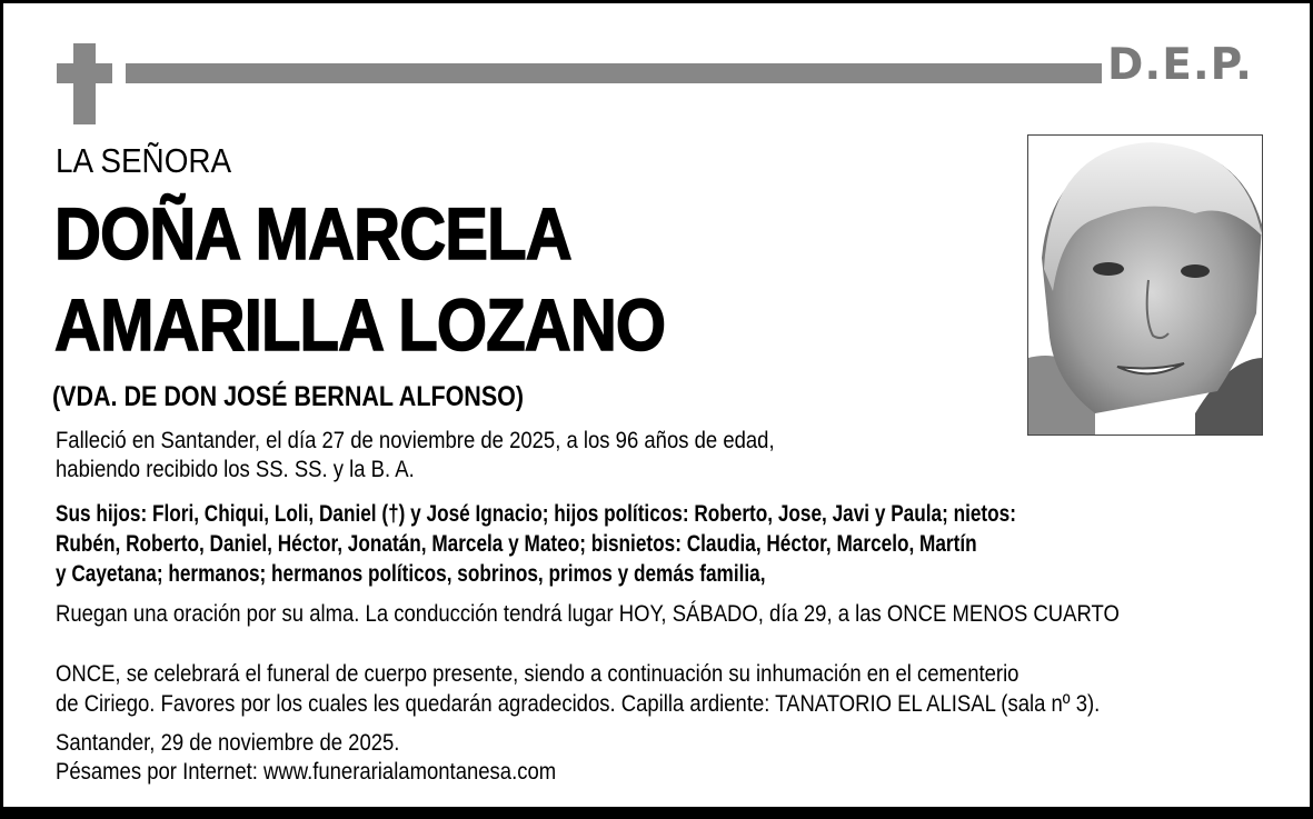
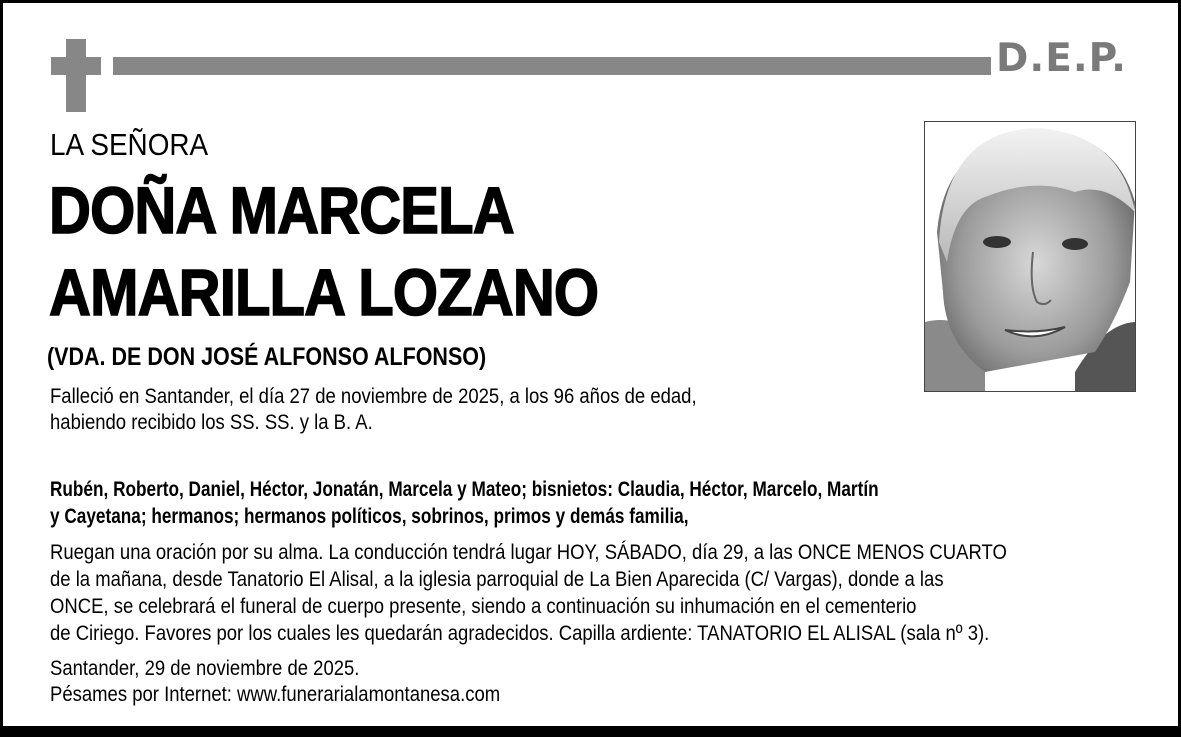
  D.E.P.
  LA SEÑORA
  DOÑA MARCELA
  AMARILLA LOZANO
- (VDA. DE DON JOSÉ BERNAL ALFONSO)
+ (VDA. DE DON JOSÉ ALFONSO ALFONSO)
  Falleció en Santander, el día 27 de noviembre de 2025, a los 96 años de edad,
  habiendo recibido los SS. SS. y la B. A.
- Sus hijos: Flori, Chiqui, Loli, Daniel (†) y José Ignacio; hijos políticos: Roberto, Jose, Javi y Paula; nietos:
  Rubén, Roberto, Daniel, Héctor, Jonatán, Marcela y Mateo; bisnietos: Claudia, Héctor, Marcelo, Martín
  y Cayetana; hermanos; hermanos políticos, sobrinos, primos y demás familia,
  Ruegan una oración por su alma. La conducción tendrá lugar HOY, SÁBADO, día 29, a las ONCE MENOS CUARTO
+ de la mañana, desde Tanatorio El Alisal, a la iglesia parroquial de La Bien Aparecida (C/ Vargas), donde a las
  ONCE, se celebrará el funeral de cuerpo presente, siendo a continuación su inhumación en el cementerio
  de Ciriego. Favores por los cuales les quedarán agradecidos. Capilla ardiente: TANATORIO EL ALISAL (sala nº 3).
  Santander, 29 de noviembre de 2025.
  Pésames por Internet: www.funerarialamontanesa.com
